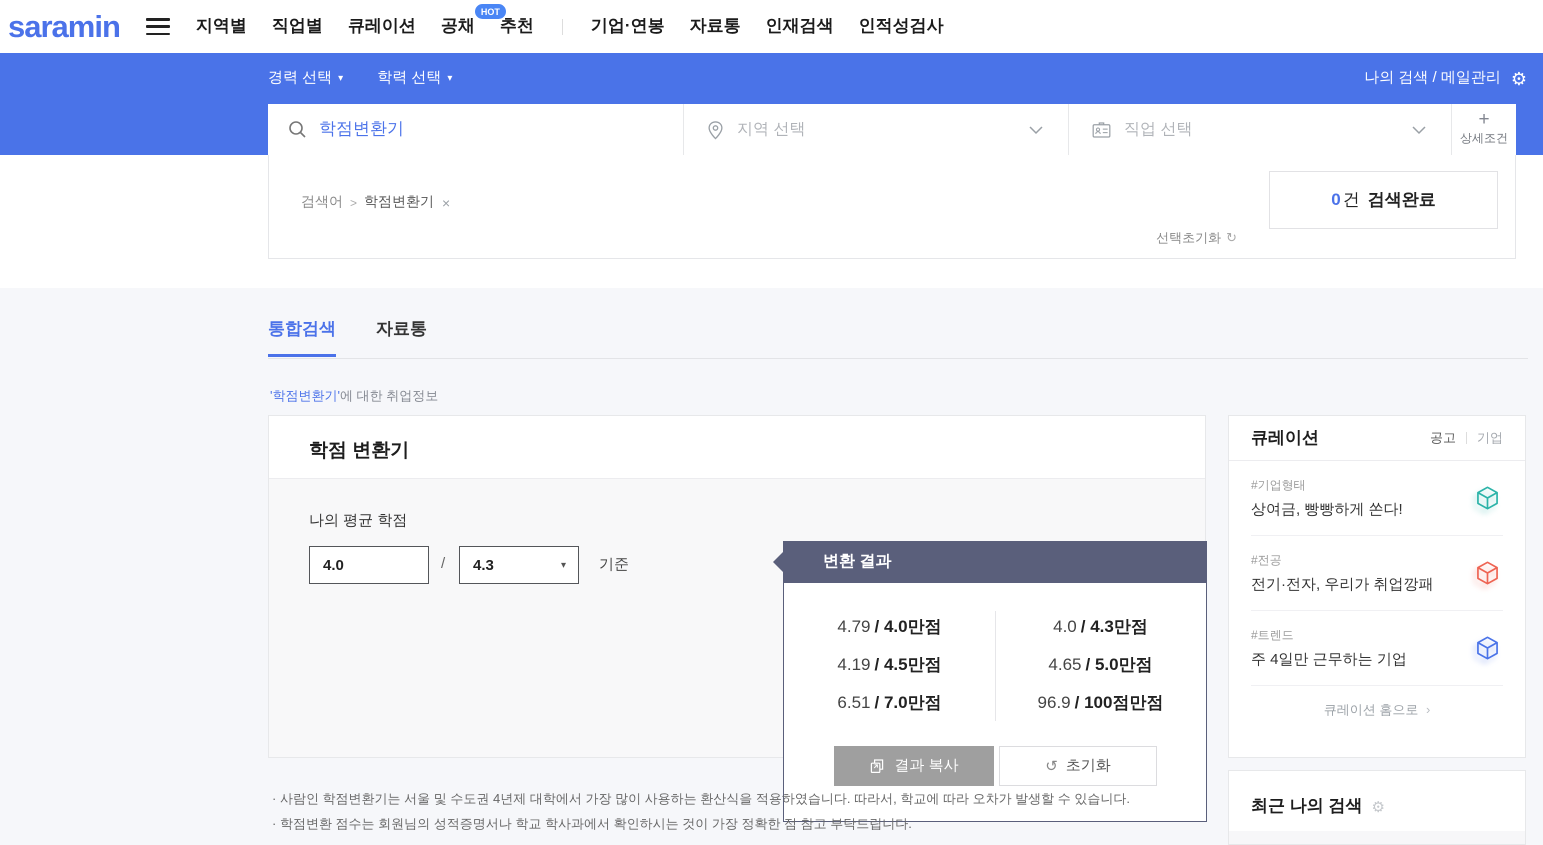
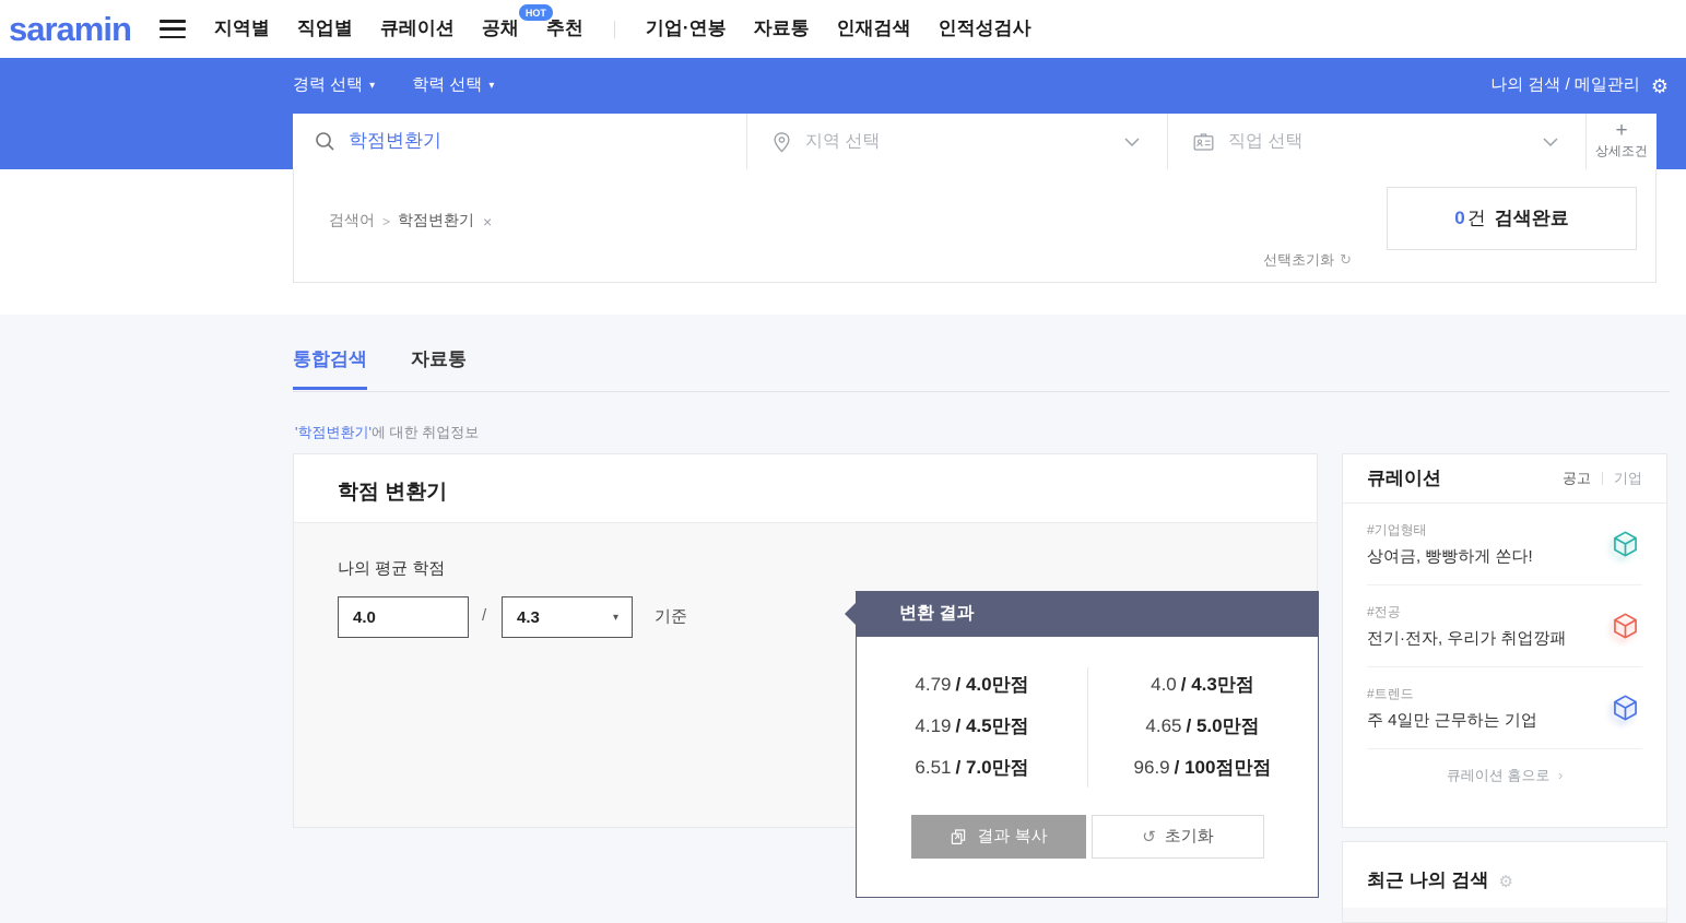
  saramin
  지역별
  직업별
  큐레이션
  공채
  HOT
  추천
  기업·연봉
  자료통
  인재검색
  인적성검사
  경력 선택
  ▾
  학력 선택
  ▾
  나의 검색 / 메일관리
  ⚙
  학점변환기
  지역 선택
  직업 선택
  +
  상세조건
  검색어
  >
  학점변환기
  ×
  0
  건
  검색완료
  선택초기화
  ↻
  통합검색
  자료통
  '학점변환기'에 대한 취업정보
  학점 변환기
  나의 평균 학점
  4.0
  /
  4.3
  ▾
  기준
  변환 결과
  4.79 / 4.0만점
  4.0 / 4.3만점
  4.19 / 4.5만점
  4.65 / 5.0만점
  6.51 / 7.0만점
  96.9 / 100점만점
  결과 복사
  ↺
  초기화
- · 사람인 학점변환기는 서울 및 수도권 4년제 대학에서 가장 많이 사용하는 환산식을 적용하였습니다. 따라서, 학교에 따라 오차가 발생할 수 있습니다.
- · 학점변환 점수는 회원님의 성적증명서나 학교 학사과에서 확인하시는 것이 가장 정확한 점 참고 부탁드립니다.
  큐레이션
  공고
  기업
  #기업형태
  상여금, 빵빵하게 쏜다!
  #전공
  전기·전자, 우리가 취업깡패
  #트렌드
  주 4일만 근무하는 기업
  큐레이션 홈으로 ›
  최근 나의 검색
  ⚙
